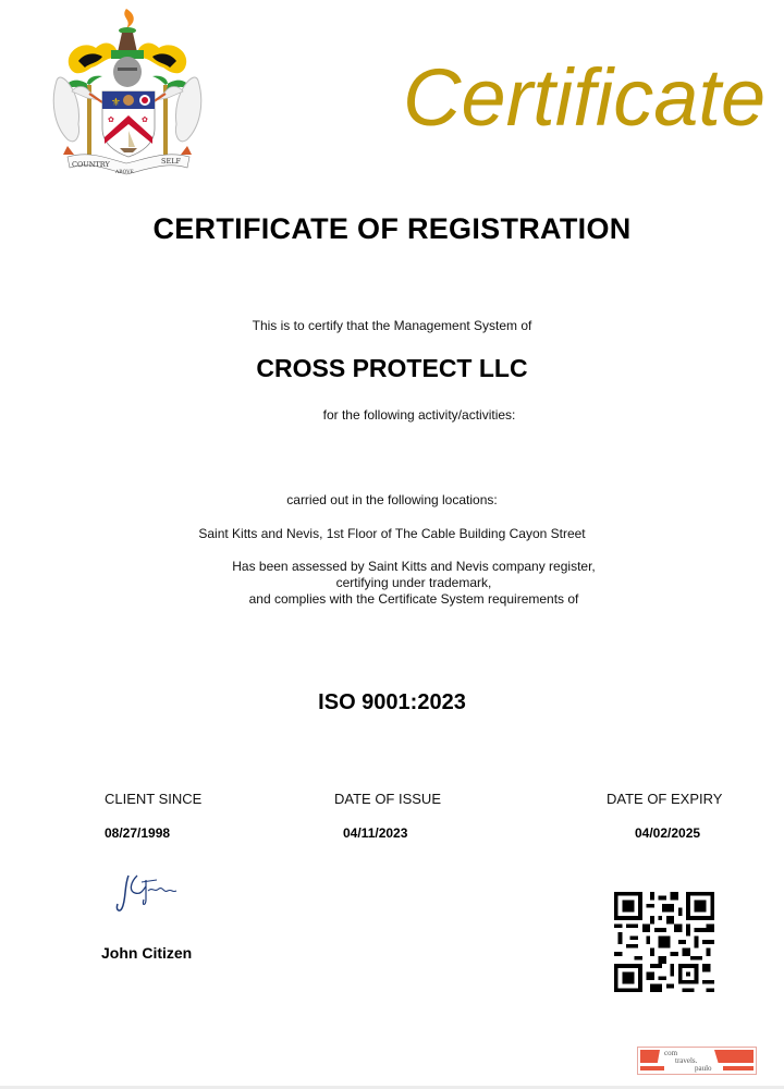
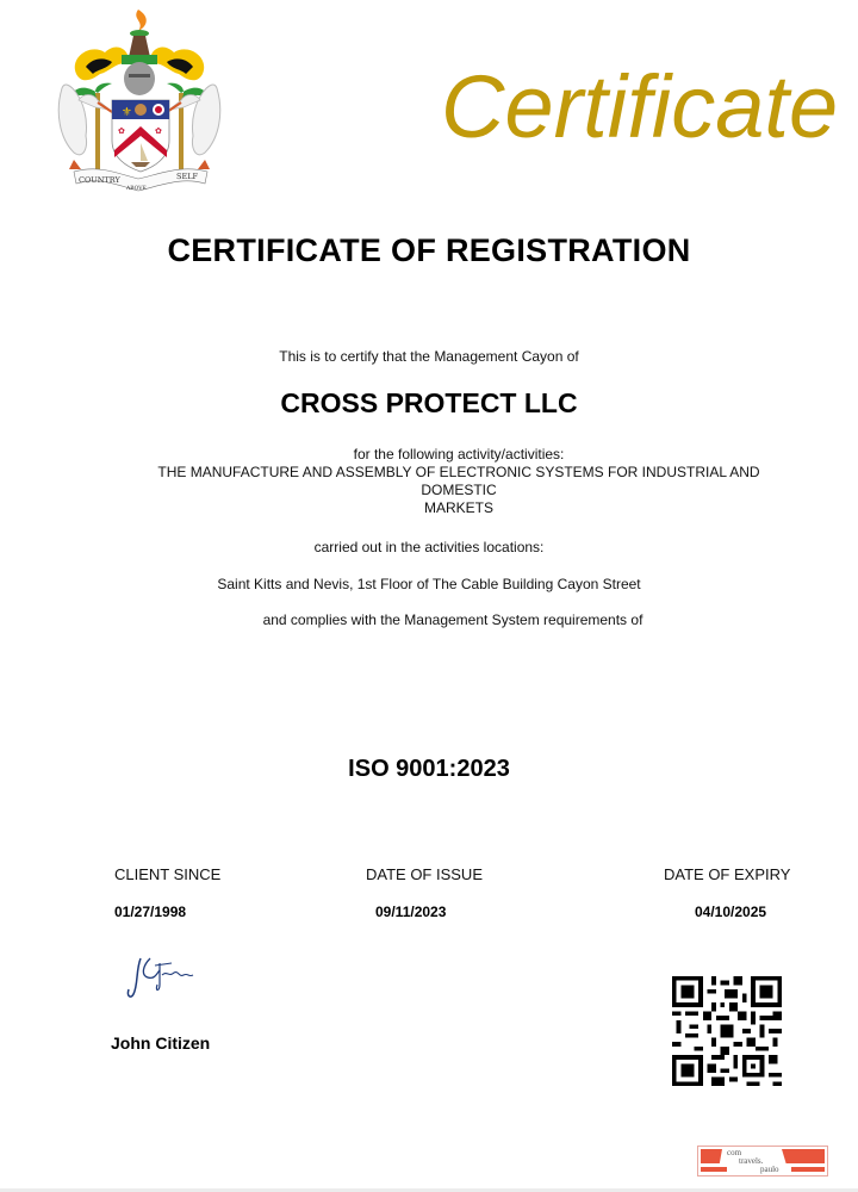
  ⚜
  ✿
  ✿
  COUNTRY
  SELF
  Certificate
  CERTIFICATE OF REGISTRATION
- This is to certify that the Management System of
+ This is to certify that the Management Cayon of
  CROSS PROTECT LLC
  for the following activity/activities:
+ THE MANUFACTURE AND ASSEMBLY OF ELECTRONIC SYSTEMS FOR INDUSTRIAL AND
+ DOMESTIC
+ MARKETS
- carried out in the following locations:
+ carried out in the activities locations:
  Saint Kitts and Nevis, 1st Floor of The Cable Building Cayon Street
- Has been assessed by Saint Kitts and Nevis company register,
- certifying under trademark,
- and complies with the Certificate System requirements of
+ and complies with the Management System requirements of
  ISO 9001:2023
  CLIENT SINCE
  DATE OF ISSUE
  DATE OF EXPIRY
- 08/27/1998
+ 01/27/1998
- 04/11/2023
+ 09/11/2023
- 04/02/2025
+ 04/10/2025
  John Citizen
  com
  travels.
  paulo
